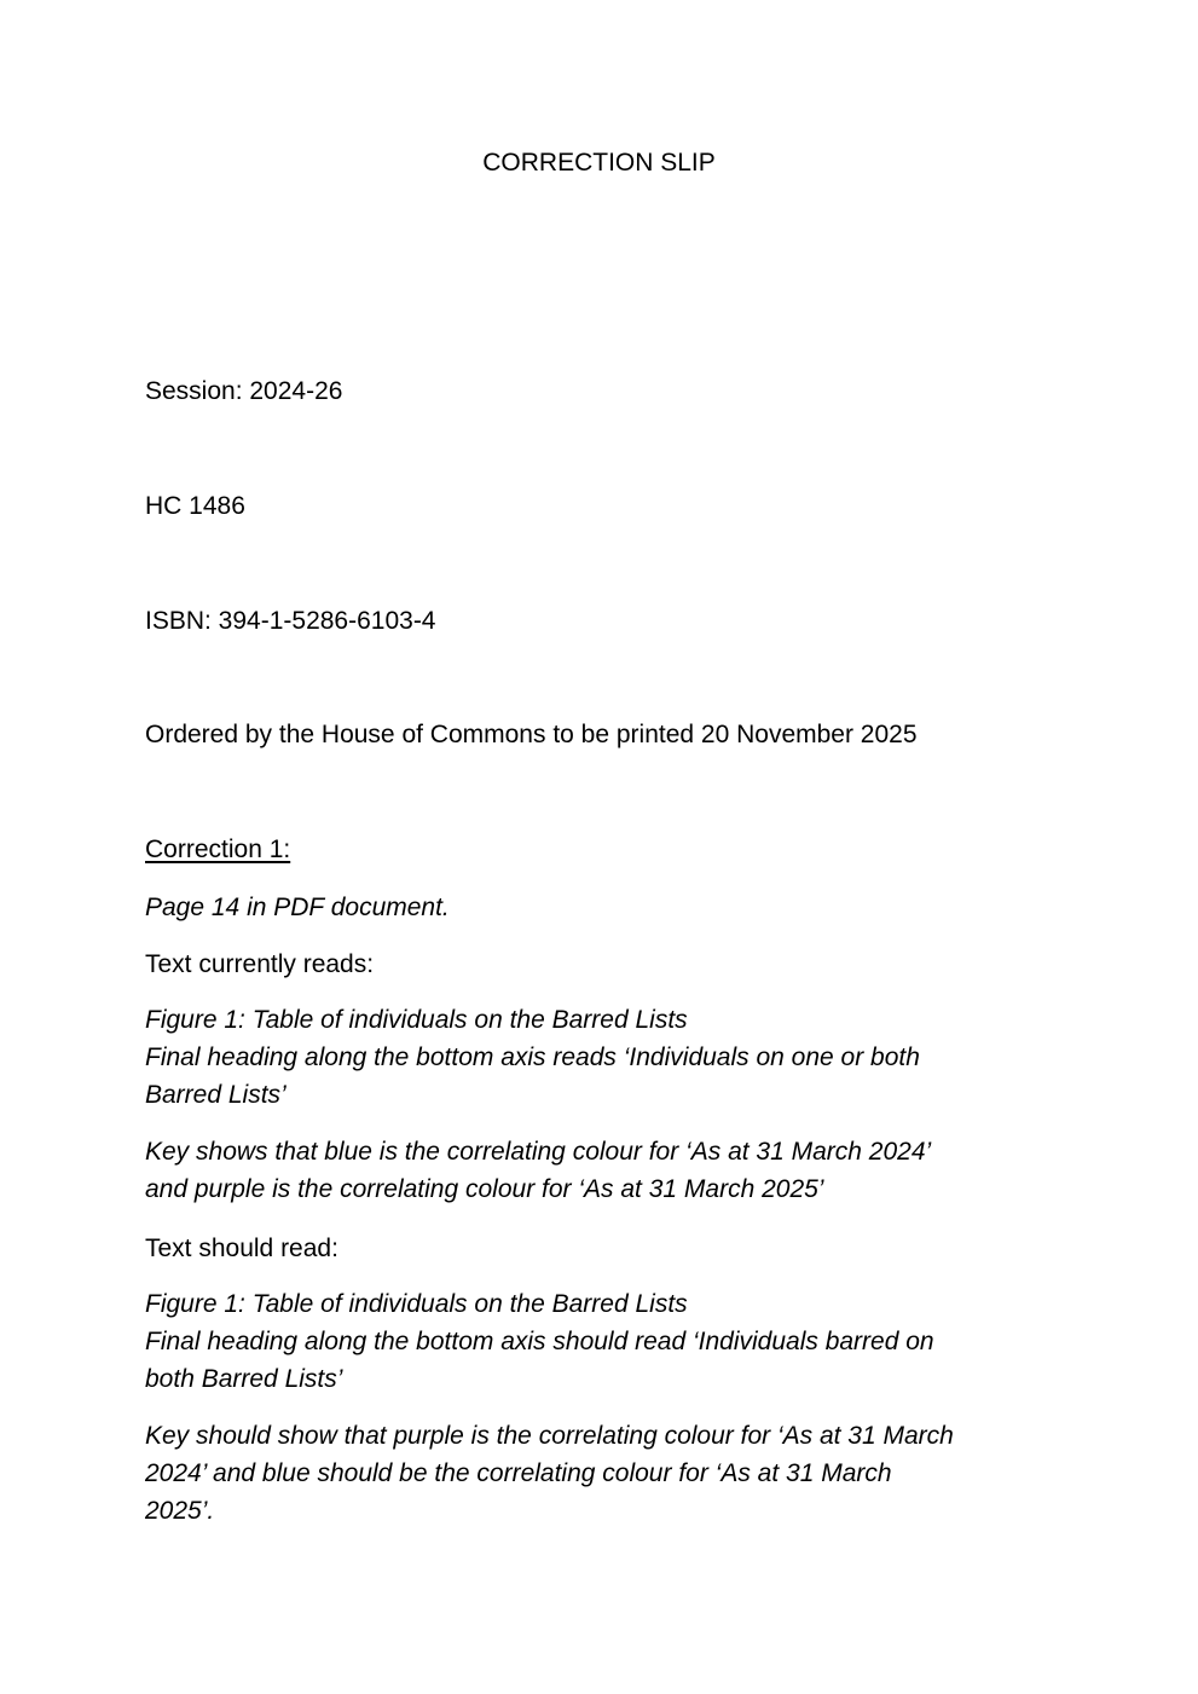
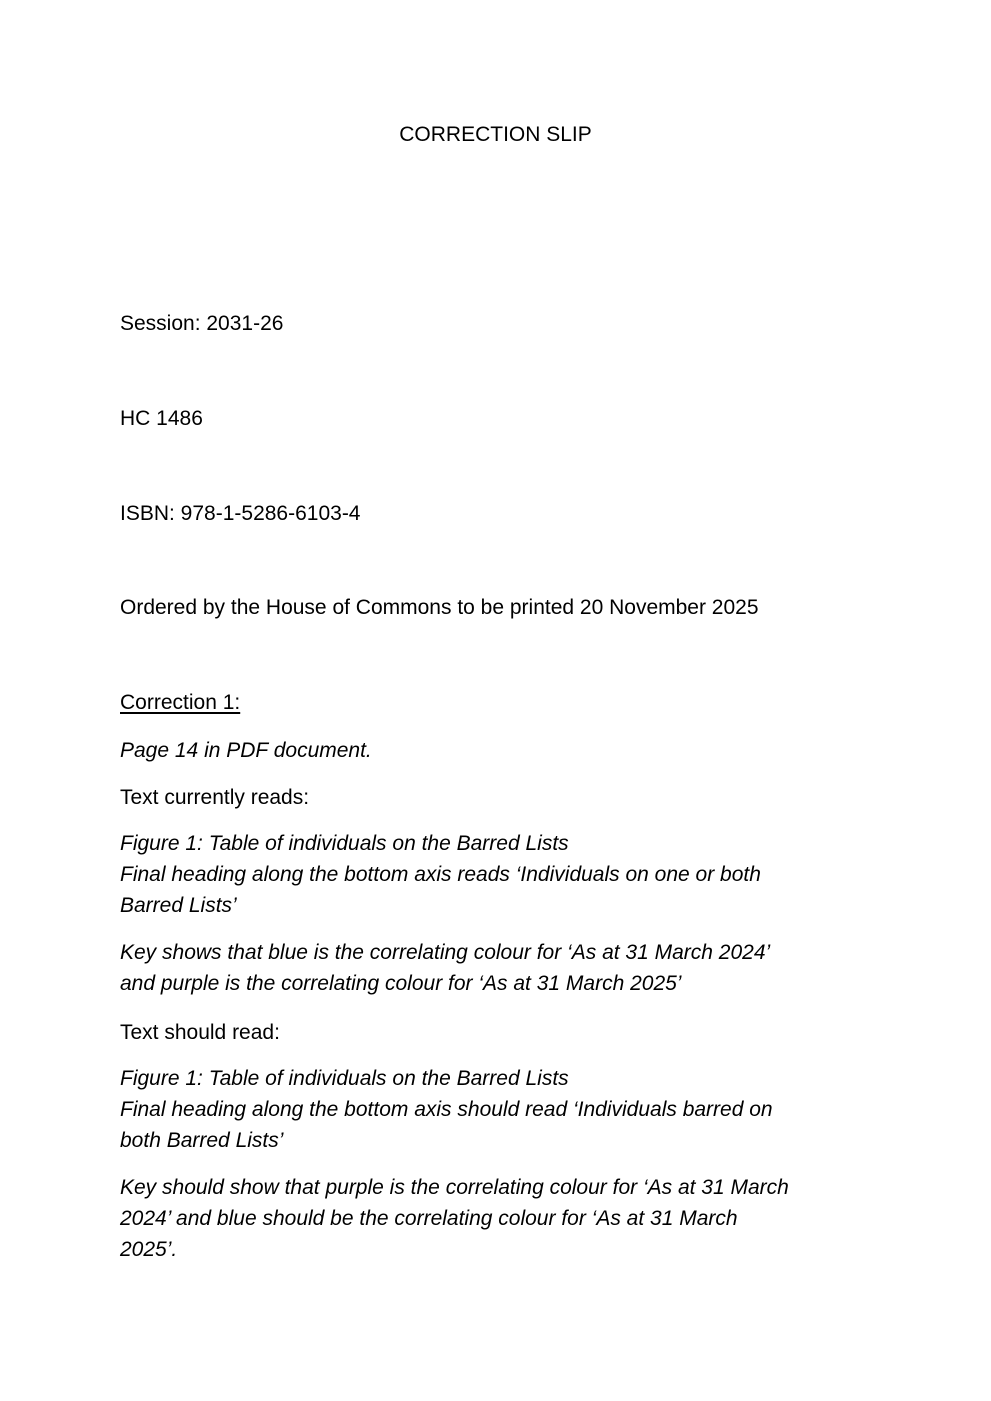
  CORRECTION SLIP
- Session: 2024-26
+ Session: 2031-26
  HC 1486
- ISBN: 394-1-5286-6103-4
+ ISBN: 978-1-5286-6103-4
  Ordered by the House of Commons to be printed 20 November 2025
  Correction 1:
  Page 14 in PDF document.
  Text currently reads:
  Figure 1: Table of individuals on the Barred Lists
  Final heading along the bottom axis reads ‘Individuals on one or both
  Barred Lists’
  Key shows that blue is the correlating colour for ‘As at 31 March 2024’
  and purple is the correlating colour for ‘As at 31 March 2025’
  Text should read:
  Figure 1: Table of individuals on the Barred Lists
  Final heading along the bottom axis should read ‘Individuals barred on
  both Barred Lists’
  Key should show that purple is the correlating colour for ‘As at 31 March
  2024’ and blue should be the correlating colour for ‘As at 31 March
  2025’.
